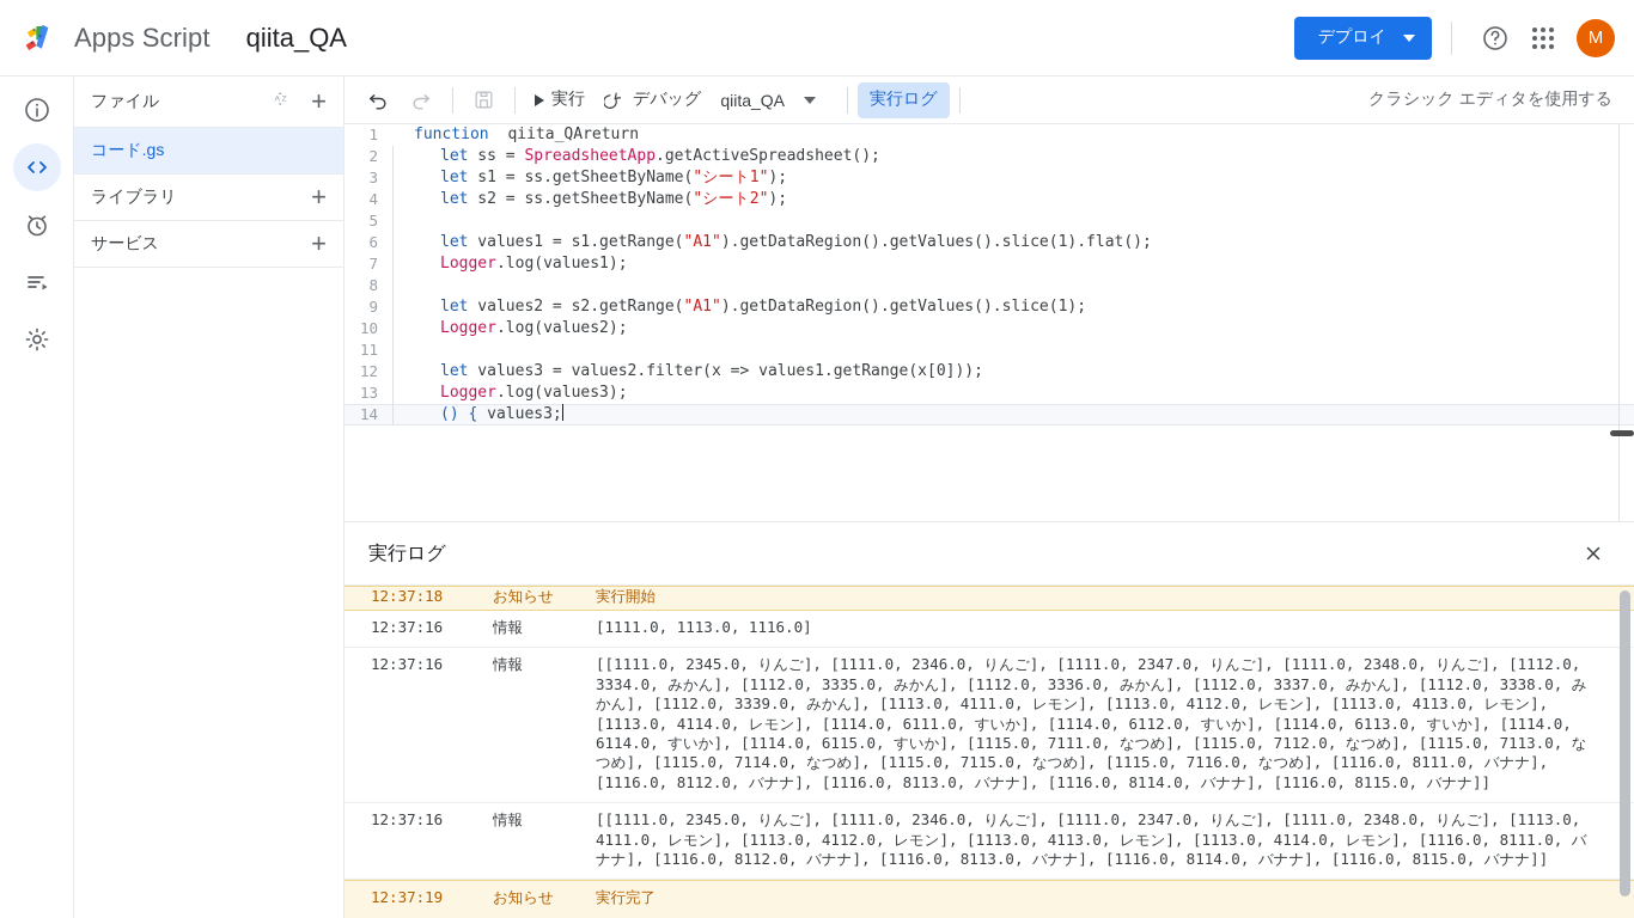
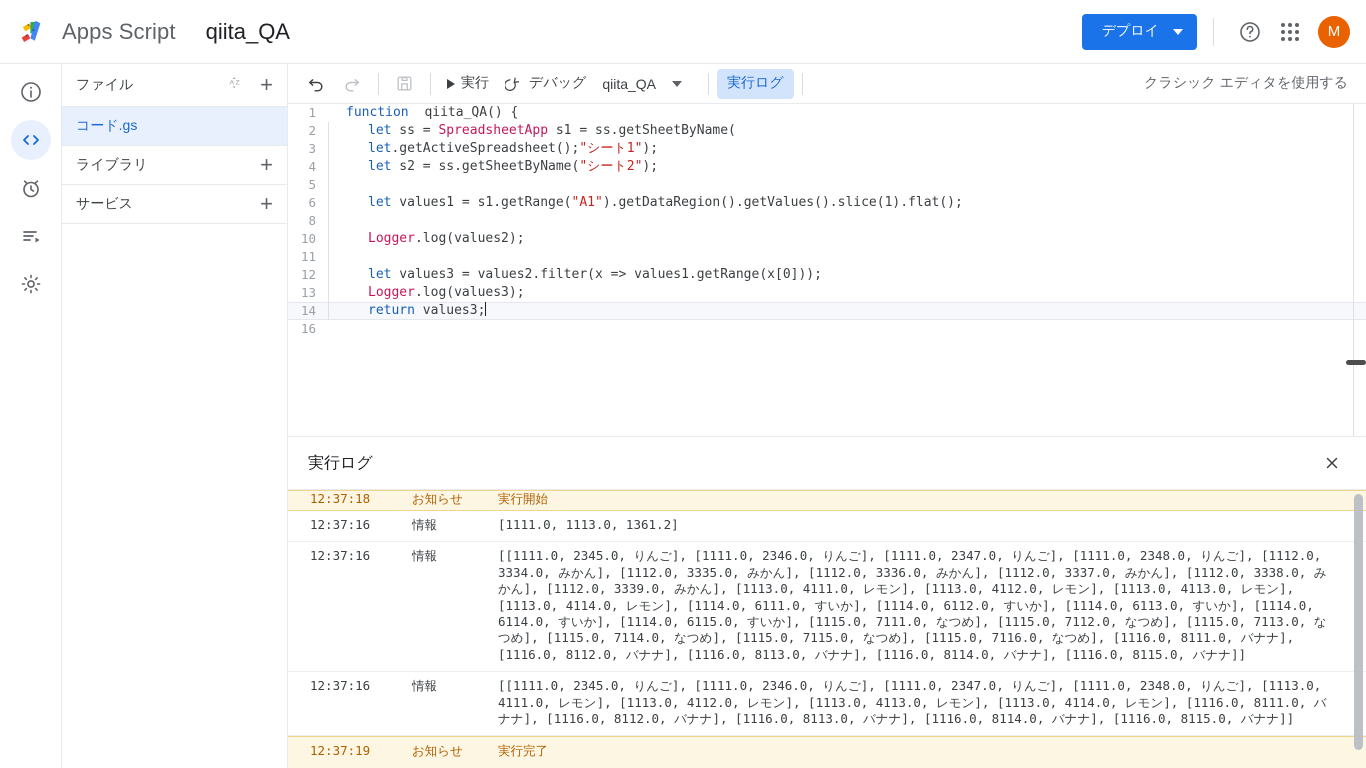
  Apps Script
  qiita_QA
  デプロイ
  M
  ファイル
  +
  コード.gs
  ライブラリ
  +
  サービス
  +
  実行
  デバッグ
  qiita_QA
  実行ログ
  クラシック エディタを使用する
  1
- function qiita_QAreturn
+ function qiita_QA() {
  2
- let ss = SpreadsheetApp.getActiveSpreadsheet();
+ let ss = SpreadsheetApp s1 = ss.getSheetByName(
  3
- let s1 = ss.getSheetByName("シート1");
+ let.getActiveSpreadsheet();"シート1");
  4
  let s2 = ss.getSheetByName("シート2");
  5
  6
  let values1 = s1.getRange("A1").getDataRegion().getValues().slice(1).flat();
- 7
- Logger.log(values1);
  8
- 9
- let values2 = s2.getRange("A1").getDataRegion().getValues().slice(1);
  10
  Logger.log(values2);
  11
  12
  let values3 = values2.filter(x => values1.getRange(x[0]));
  13
  Logger.log(values3);
  14
- () { values3;
+ return values3;
+ 16
  実行ログ
  12:37:18
  お知らせ
  実行開始
  12:37:16
  情報
- [1111.0, 1113.0, 1116.0]
+ [1111.0, 1113.0, 1361.2]
  12:37:16
  情報
  [[1111.0, 2345.0, りんご], [1111.0, 2346.0, りんご], [1111.0, 2347.0, りんご], [1111.0, 2348.0, りんご], [1112.0, 3334.0, みかん], [1112.0, 3335.0, みかん], [1112.0, 3336.0, みかん], [1112.0, 3337.0, みかん], [1112.0, 3338.0, みかん], [1112.0, 3339.0, みかん], [1113.0, 4111.0, レモン], [1113.0, 4112.0, レモン], [1113.0, 4113.0, レモン], [1113.0, 4114.0, レモン], [1114.0, 6111.0, すいか], [1114.0, 6112.0, すいか], [1114.0, 6113.0, すいか], [1114.0, 6114.0, すいか], [1114.0, 6115.0, すいか], [1115.0, 7111.0, なつめ], [1115.0, 7112.0, なつめ], [1115.0, 7113.0, なつめ], [1115.0, 7114.0, なつめ], [1115.0, 7115.0, なつめ], [1115.0, 7116.0, なつめ], [1116.0, 8111.0, バナナ], [1116.0, 8112.0, バナナ], [1116.0, 8113.0, バナナ], [1116.0, 8114.0, バナナ], [1116.0, 8115.0, バナナ]]
  12:37:16
  情報
  [[1111.0, 2345.0, りんご], [1111.0, 2346.0, りんご], [1111.0, 2347.0, りんご], [1111.0, 2348.0, りんご], [1113.0, 4111.0, レモン], [1113.0, 4112.0, レモン], [1113.0, 4113.0, レモン], [1113.0, 4114.0, レモン], [1116.0, 8111.0, バナナ], [1116.0, 8112.0, バナナ], [1116.0, 8113.0, バナナ], [1116.0, 8114.0, バナナ], [1116.0, 8115.0, バナナ]]
  12:37:19
  お知らせ
  実行完了
